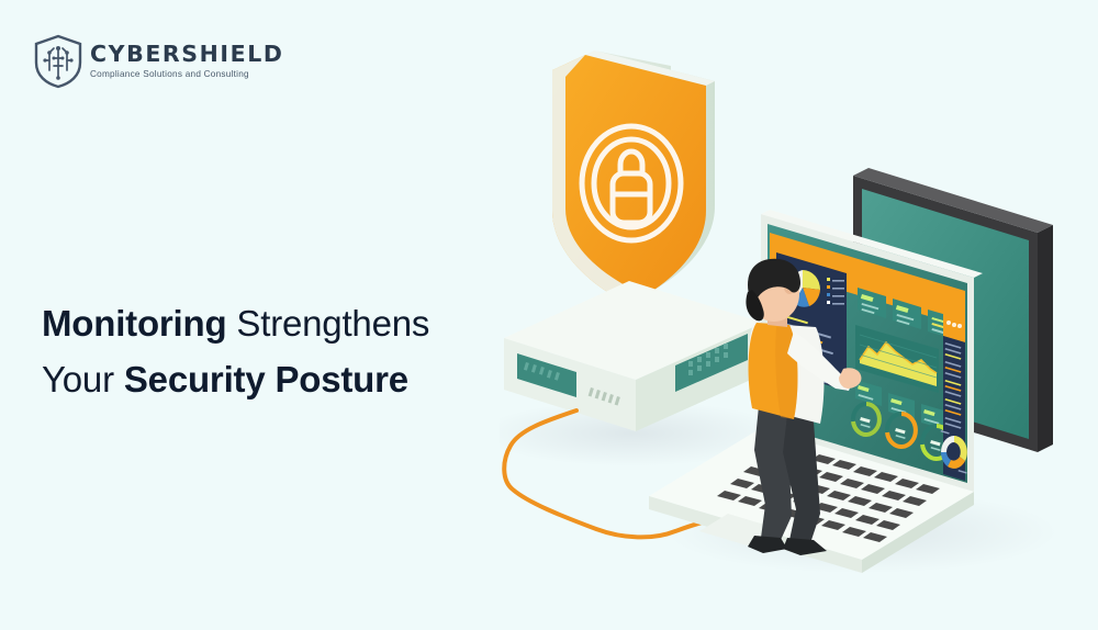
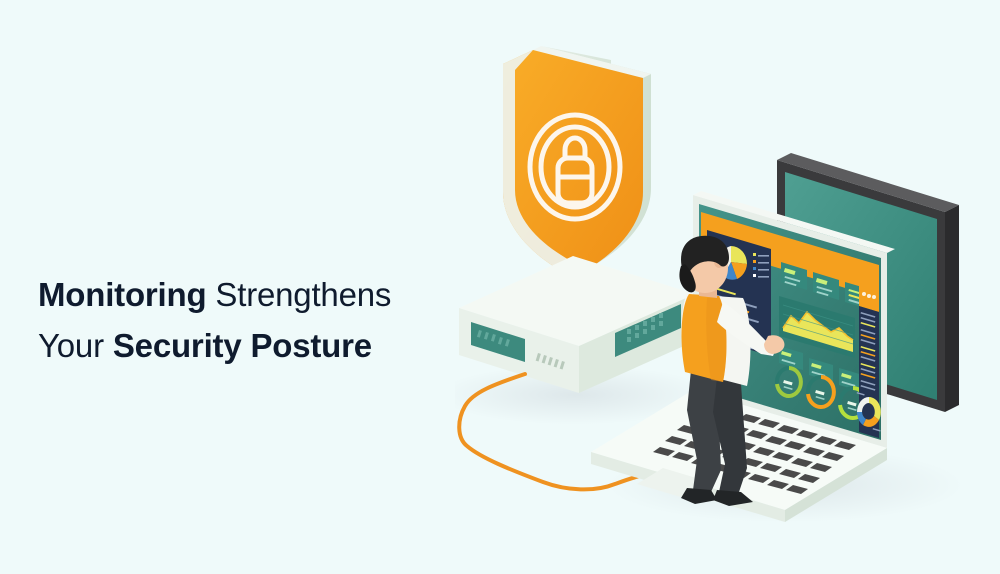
- CYBERSHIELD
- Compliance Solutions and Consulting
  Monitoring Strengthens
  Your Security Posture
